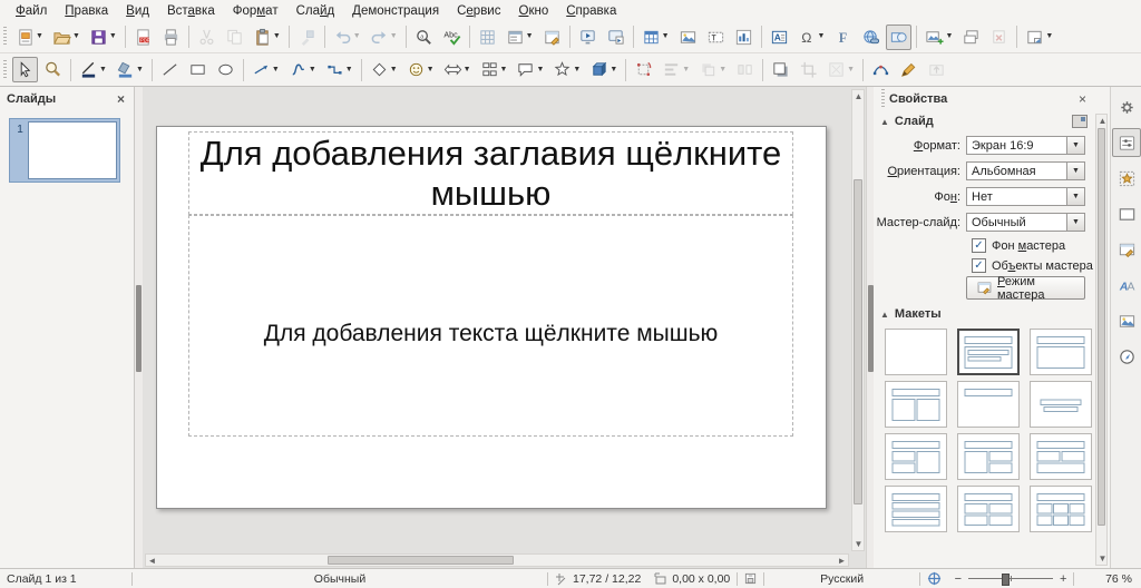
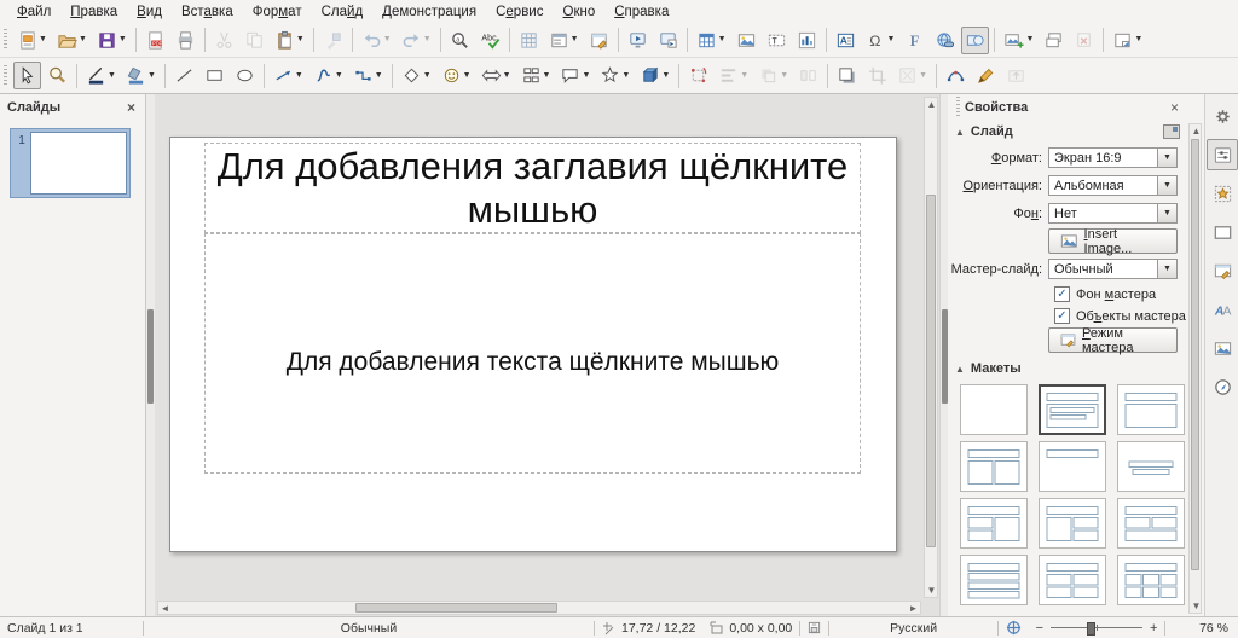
  Файл
  Правка
  Вид
  Вставка
  Формат
  Слайд
  Демонстрация
  Сервис
  Окно
  Справка
  Abc
  A
  Ω
  F
  Слайды
  ×
  1
  Для добавления заглавия щёлкните мышью
  Для добавления текста щёлкните мышью
  ▲
  ▼
  ◄
  ►
  Свойства
  ×
  ▲
  Слайд
  Формат:
  Экран 16:9
  Ориентация:
  Альбомная
  Фон:
  Нет
+ Insert Image...
  Мастер-слайд:
  Обычный
  ✓
  Фон мастера
  ✓
  Объекты мастера
  Режим мастера
  ▲
  Макеты
  ▲
  ▼
  A
  A
  Слайд 1 из 1
  Обычный
  17,72 / 12,22
  0,00 x 0,00
  Русский
  −
  +
  76 %
